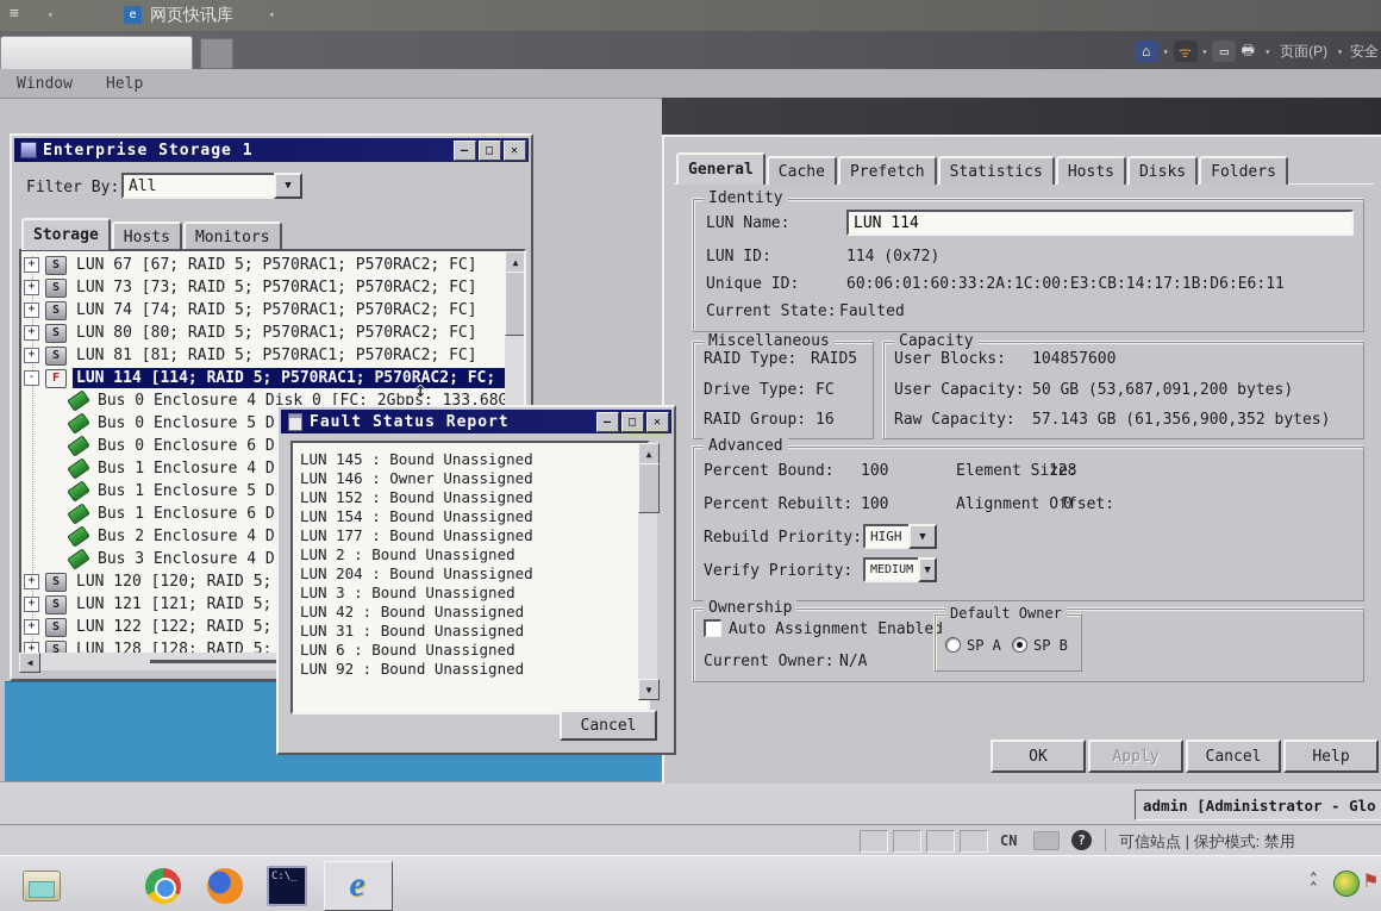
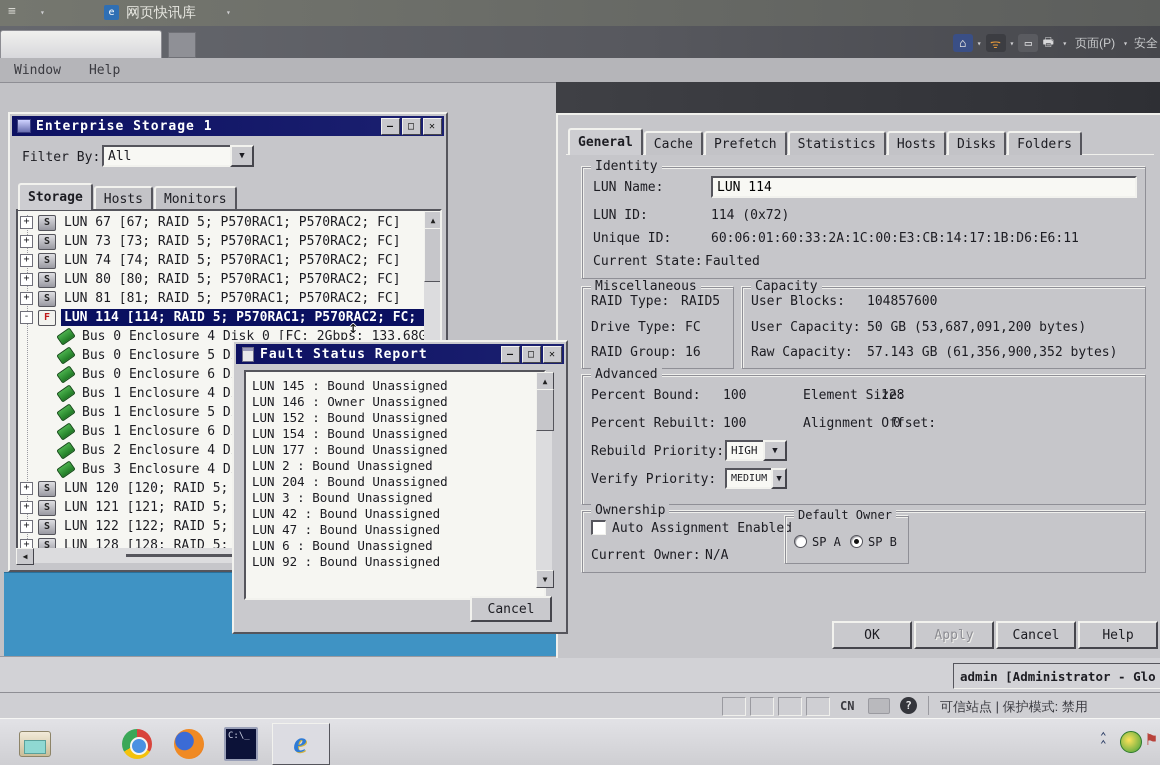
  ≡
  ▾
  e
  网页快讯库
  ▾
  ⌂
  ▾
  ᯤ
  ▾
  ▭
  🖶
  ▾
  页面(P)
  ▾
  安全
  Window
  Help
  Enterprise Storage 1
  –
  □
  ✕
  Filter By:
  All
  ▼
  Storage
  Hosts
  Monitors
  +
  S
  LUN 67 [67; RAID 5; P570RAC1; P570RAC2; FC]
  +
  S
  LUN 73 [73; RAID 5; P570RAC1; P570RAC2; FC]
  +
  S
  LUN 74 [74; RAID 5; P570RAC1; P570RAC2; FC]
  +
  S
  LUN 80 [80; RAID 5; P570RAC1; P570RAC2; FC]
  +
  S
  LUN 81 [81; RAID 5; P570RAC1; P570RAC2; FC]
  -
  F
  LUN 114 [114; RAID 5; P570RAC1; P570RAC2; FC;
  Bus 0 Enclosure 4 Disk 0 [FC; 2Gbps; 133.68G
  Bus 0 Enclosure 5 D
  Bus 0 Enclosure 6 D
  Bus 1 Enclosure 4 D
  Bus 1 Enclosure 5 D
  Bus 1 Enclosure 6 D
  Bus 2 Enclosure 4 D
  Bus 3 Enclosure 4 D
  +
  S
  LUN 120 [120; RAID 5;
  +
  S
  LUN 121 [121; RAID 5;
  +
  S
  LUN 122 [122; RAID 5;
  +
  S
  LUN 128 [128; RAID 5;
  ▲
  ◀
  General
  Cache
  Prefetch
  Statistics
  Hosts
  Disks
  Folders
  Identity
  LUN Name:
  LUN 114
  LUN ID:
  114 (0x72)
  Unique ID:
  60:06:01:60:33:2A:1C:00:E3:CB:14:17:1B:D6:E6:11
  Current State:
  Faulted
  Miscellaneous
  RAID Type:
  RAID5
  Drive Type:
  FC
  RAID Group:
  16
  Capacity
  User Blocks:
  104857600
  User Capacity:
  50 GB (53,687,091,200 bytes)
  Raw Capacity:
  57.143 GB (61,356,900,352 bytes)
  Advanced
  Percent Bound:
  100
  Element Size:
  128
  Percent Rebuilt:
  100
  Alignment Offset:
  0
  Rebuild Priority:
  HIGH
  ▼
  Verify Priority:
  MEDIUM
  ▼
  Ownership
  Auto Assignment Enabled
  Current Owner:
  N/A
  Default Owner
  SP A
  SP B
  OK
  Apply
  Cancel
  Help
  admin [Administrator - Glo
  CN
  ?
  可信站点 | 保护模式: 禁用
  C:\_
  e
  ⌃
  ⌃
  ⚑
  Fault Status Report
  –
  □
  ✕
  LUN 145 : Bound Unassigned
  LUN 146 : Owner Unassigned
  LUN 152 : Bound Unassigned
  LUN 154 : Bound Unassigned
  LUN 177 : Bound Unassigned
  LUN 2 : Bound Unassigned
  LUN 204 : Bound Unassigned
  LUN 3 : Bound Unassigned
  LUN 42 : Bound Unassigned
- LUN 31 : Bound Unassigned
+ LUN 47 : Bound Unassigned
  LUN 6 : Bound Unassigned
  LUN 92 : Bound Unassigned
  ▲
  ▼
  Cancel
  ↕
